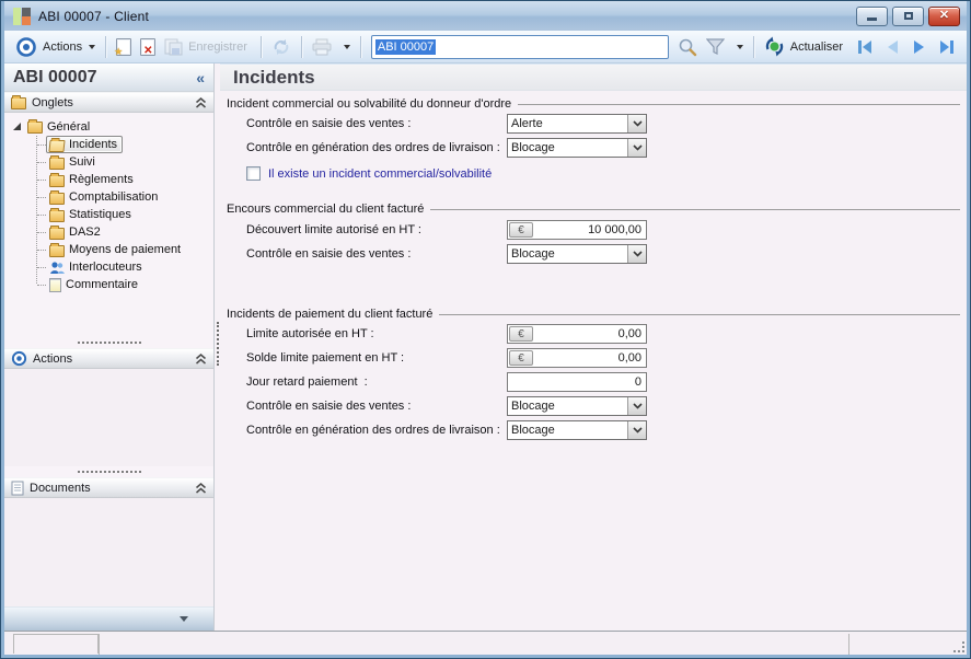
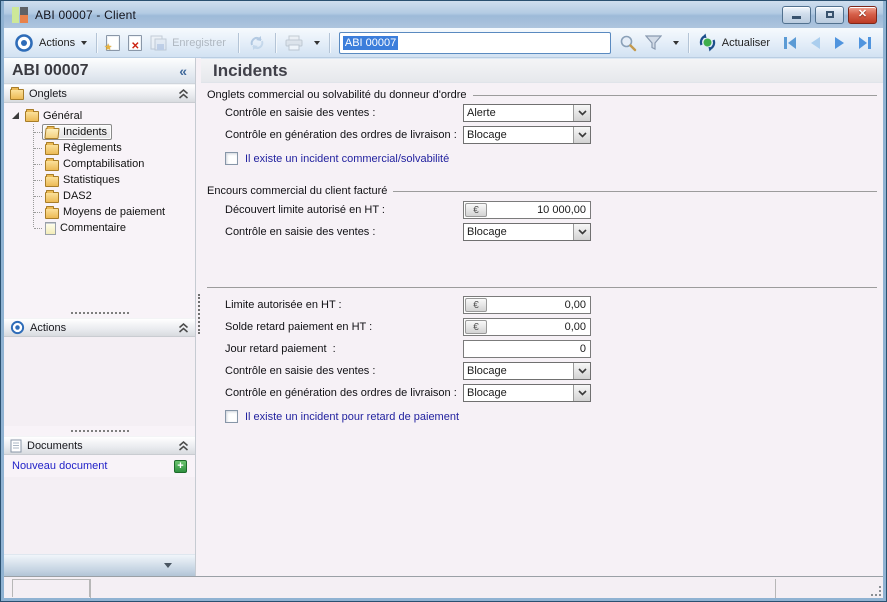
  ABI 00007 - Client
  ✕
  Actions
  ★
  ✕
  Enregistrer
  ABI 00007
  Actualiser
  ABI 00007
  «
  Onglets
  Général
  Incidents
- Suivi
  Règlements
  Comptabilisation
  Statistiques
  DAS2
  Moyens de paiement
- Interlocuteurs
  Commentaire
  Actions
  Documents
+ Nouveau document
+ +
  Incidents
- Incident commercial ou solvabilité du donneur d'ordre
+ Onglets commercial ou solvabilité du donneur d'ordre
  Contrôle en saisie des ventes :
  Alerte
  Contrôle en génération des ordres de livraison :
  Blocage
  Il existe un incident commercial/solvabilité
  Encours commercial du client facturé
  Découvert limite autorisé en HT :
  €
  10 000,00
  Contrôle en saisie des ventes :
  Blocage
- Incidents de paiement du client facturé
  Limite autorisée en HT :
  €
  0,00
- Solde limite paiement en HT :
+ Solde retard paiement en HT :
  €
  0,00
  Jour retard paiement :
  0
  Contrôle en saisie des ventes :
  Blocage
  Contrôle en génération des ordres de livraison :
  Blocage
+ Il existe un incident pour retard de paiement
